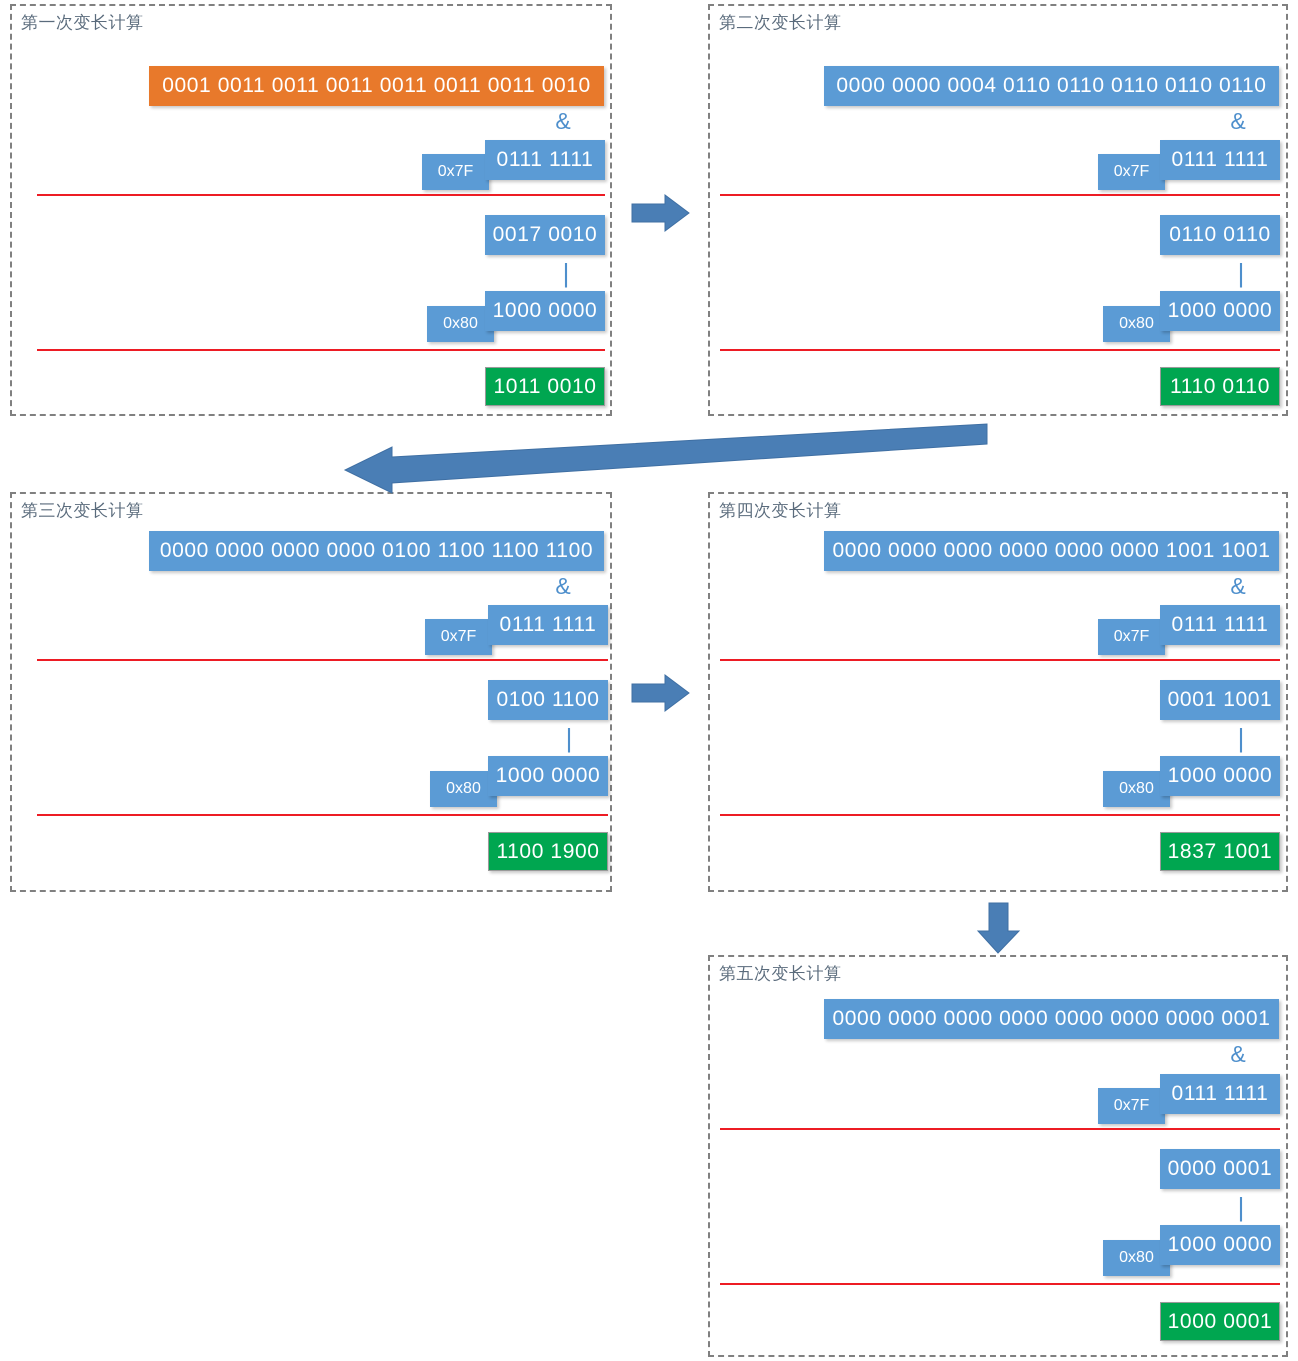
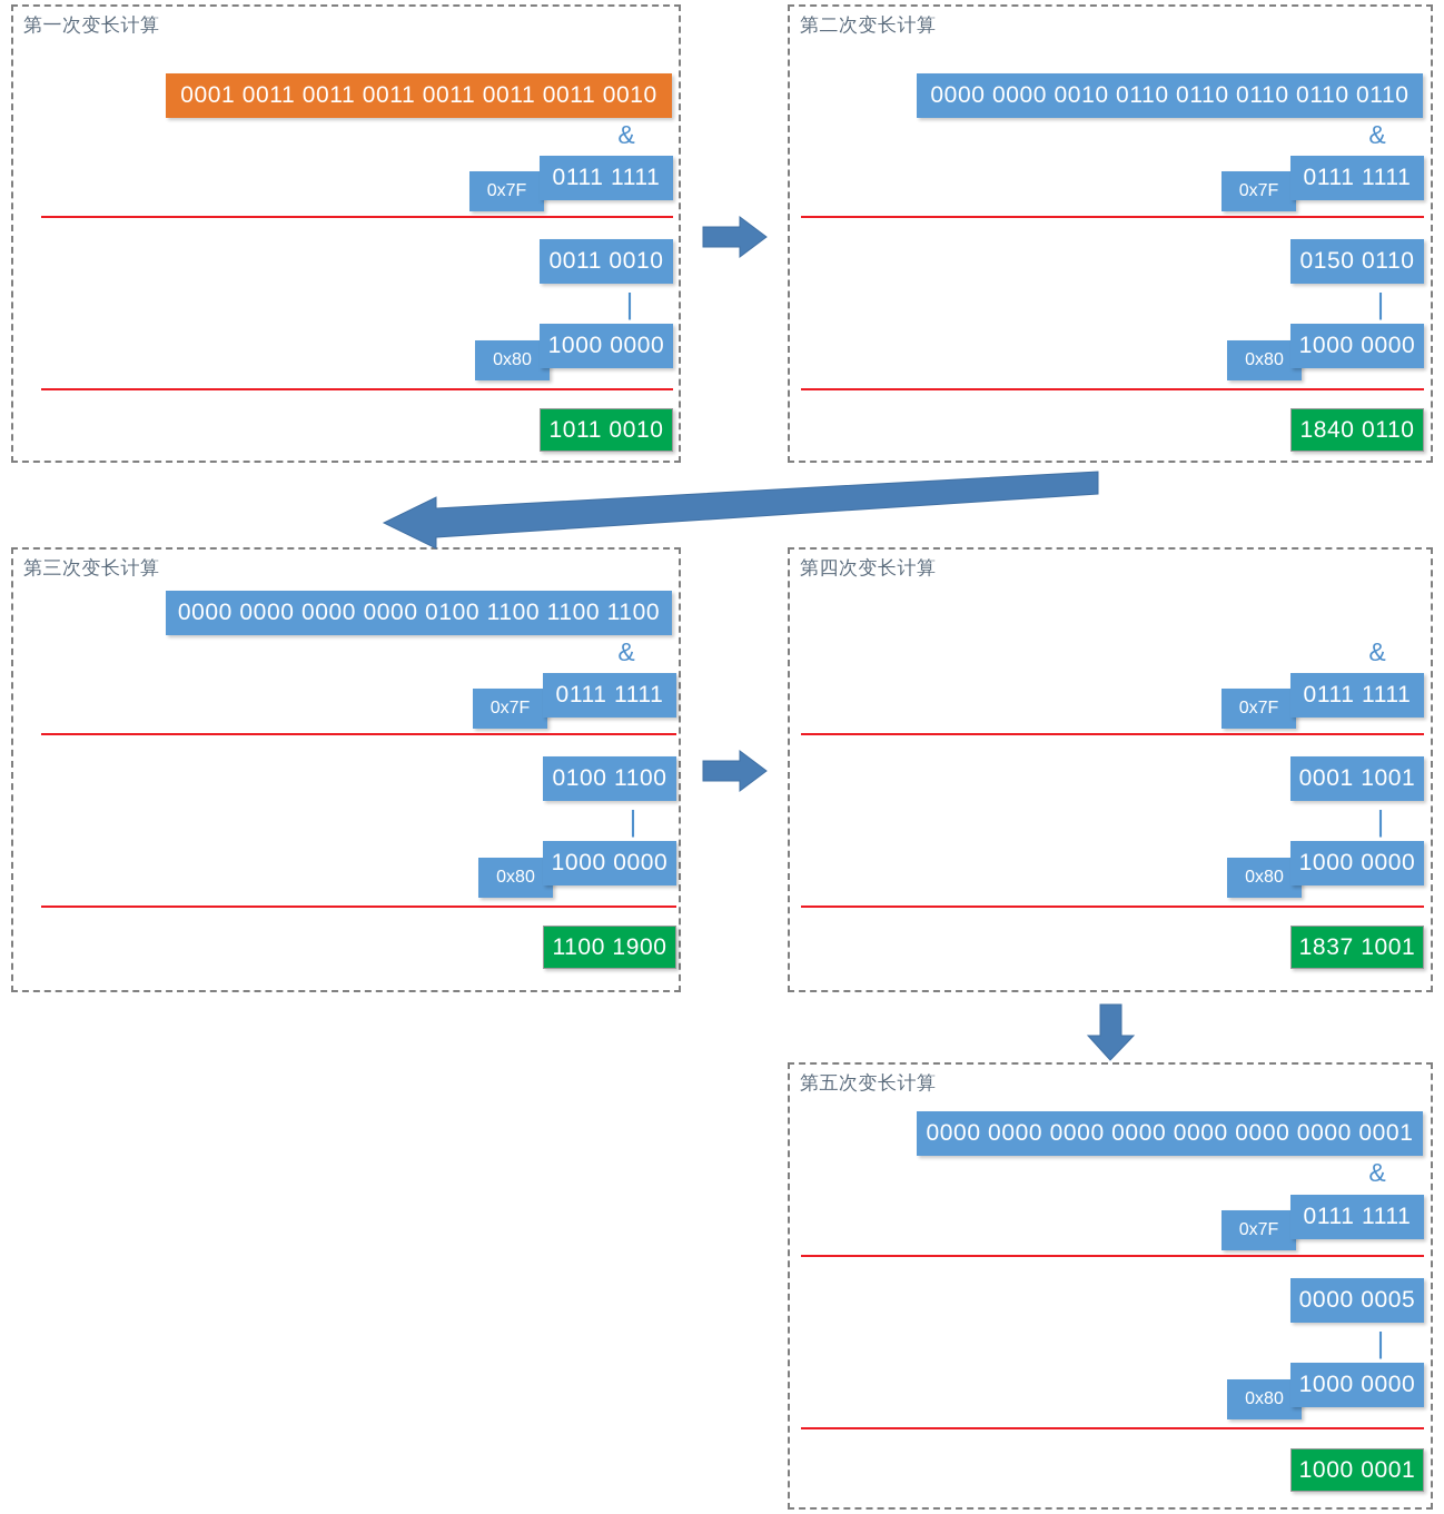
  第一次变长计算
  0001 0011 0011 0011 0011 0011 0011 0010
  &
  0x7F
  0111 1111
- 0017 0010
+ 0011 0010
  |
  0x80
  1000 0000
  1011 0010
  第二次变长计算
- 0000 0000 0004 0110 0110 0110 0110 0110
+ 0000 0000 0010 0110 0110 0110 0110 0110
  &
  0x7F
  0111 1111
- 0110 0110
+ 0150 0110
  |
  0x80
  1000 0000
- 1110 0110
+ 1840 0110
  第三次变长计算
  0000 0000 0000 0000 0100 1100 1100 1100
  &
  0x7F
  0111 1111
  0100 1100
  |
  0x80
  1000 0000
  1100 1900
  第四次变长计算
- 0000 0000 0000 0000 0000 0000 1001 1001
  &
  0x7F
  0111 1111
  0001 1001
  |
  0x80
  1000 0000
  1837 1001
  第五次变长计算
  0000 0000 0000 0000 0000 0000 0000 0001
  &
  0x7F
  0111 1111
- 0000 0001
+ 0000 0005
  |
  0x80
  1000 0000
  1000 0001
